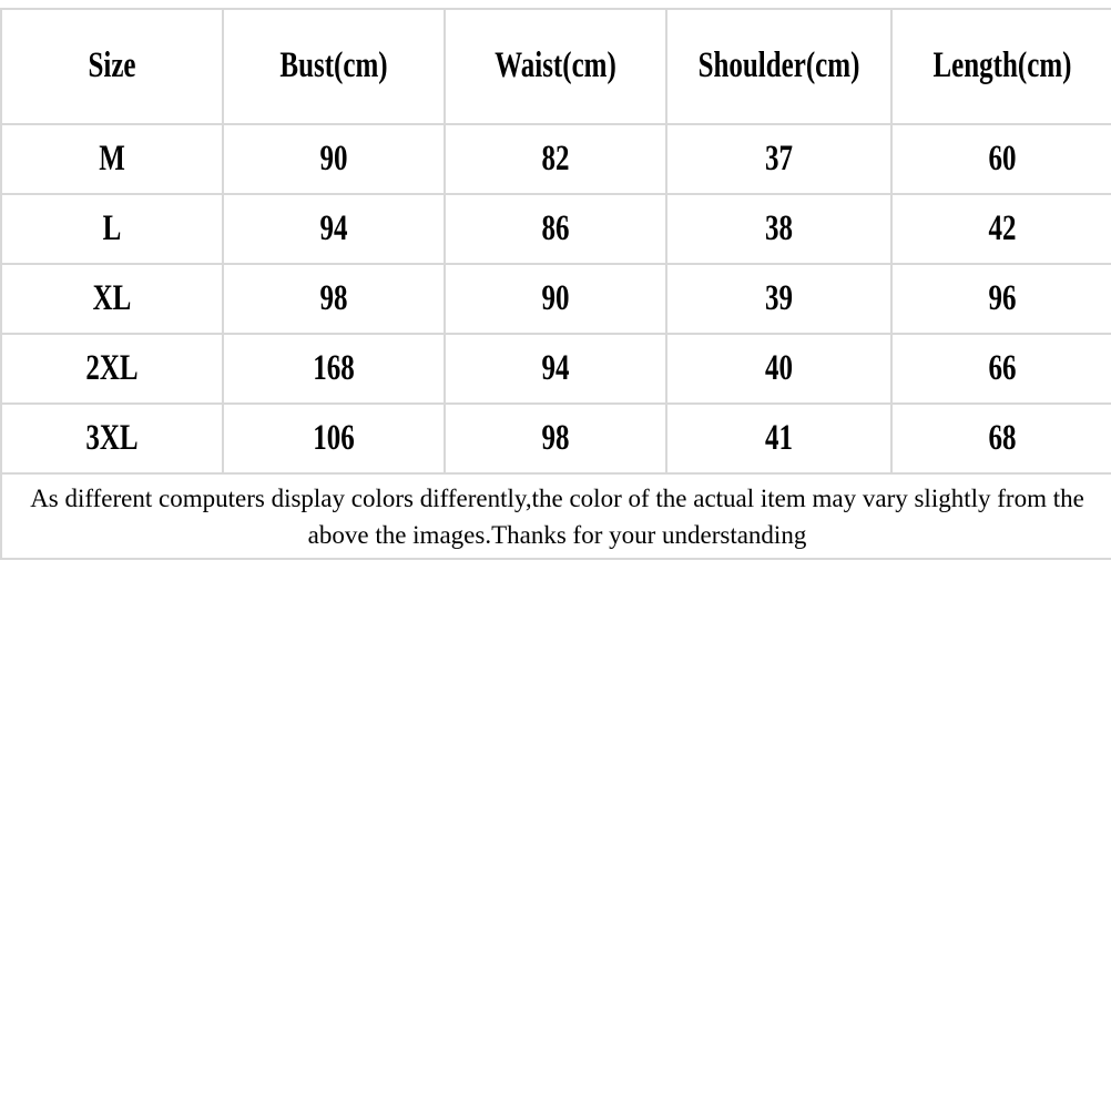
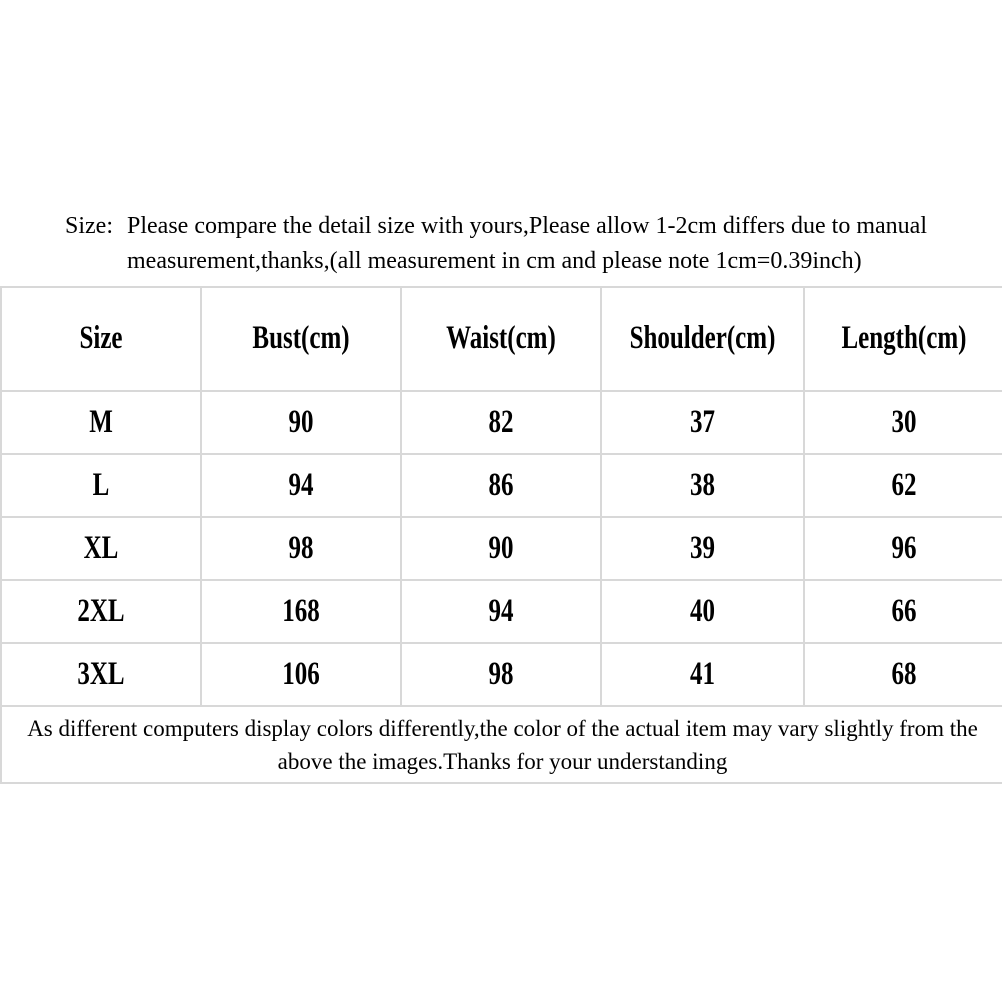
+ Size:
+ Please compare the detail size with yours,Please allow 1-2cm differs due to manual
+ measurement,thanks,(all measurement in cm and please note 1cm=0.39inch)
  Size	Bust(cm)	Waist(cm)	Shoulder(cm)	Length(cm)
- M	90	82	37	60
+ M	90	82	37	30
- L	94	86	38	42
+ L	94	86	38	62
  XL	98	90	39	96
  2XL	168	94	40	66
  3XL	106	98	41	68
  As different computers display colors differently,the color of the actual item may vary slightly from the above the images.Thanks for your understanding
